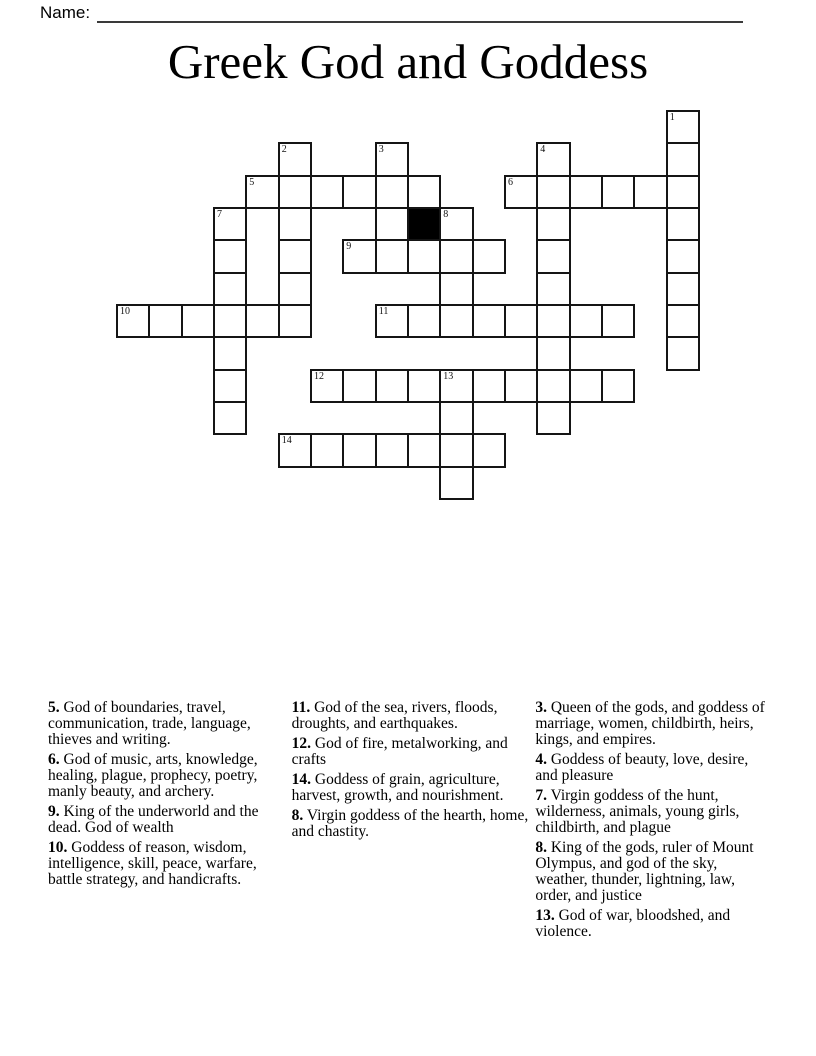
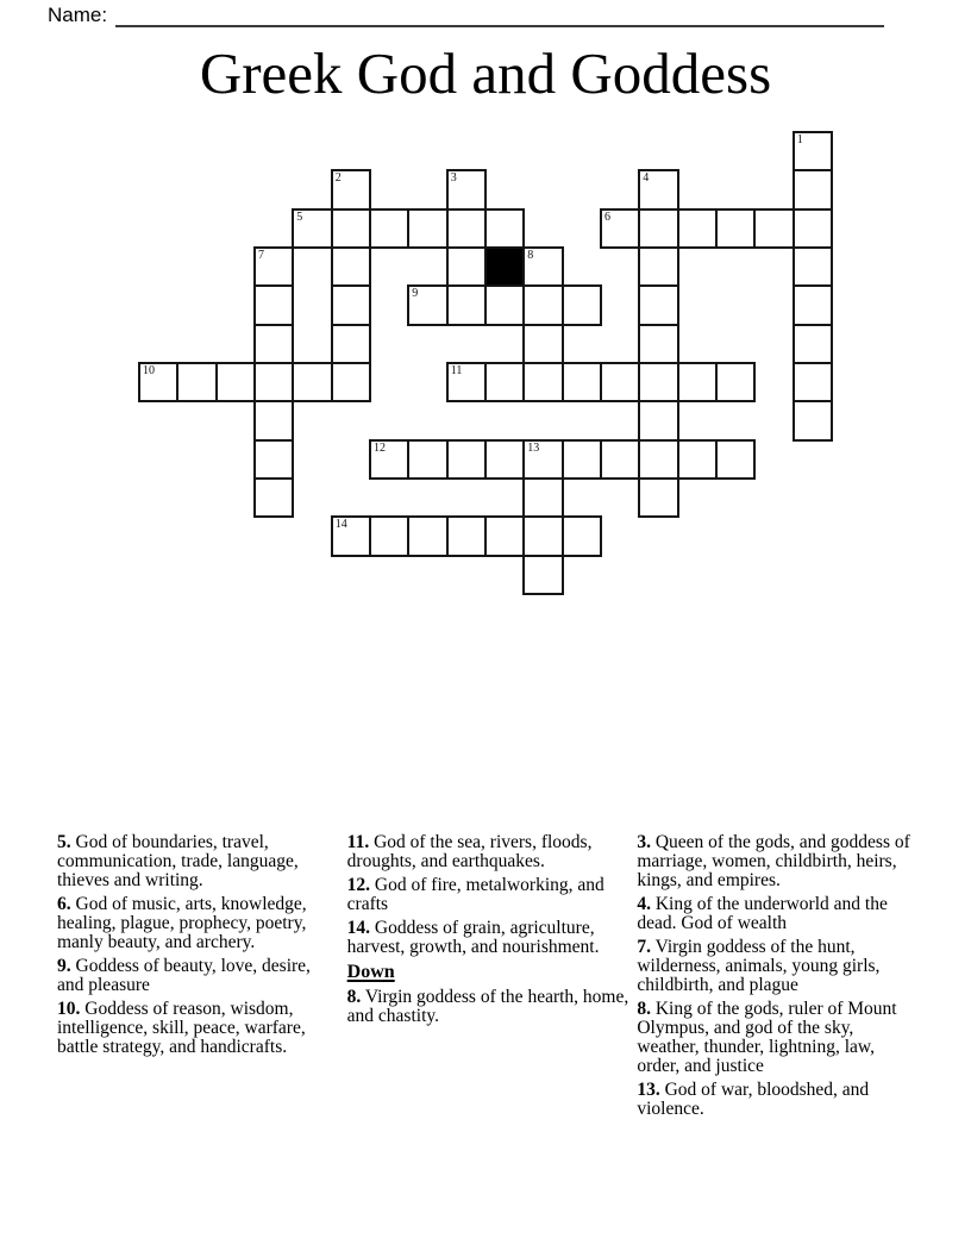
  Name:
  Greek God and Goddess
  1
  2
  3
  4
  5
  6
  7
  8
  9
  10
  11
  12
  13
  14
  5. God of boundaries, travel, communication, trade, language, thieves and writing.
  6. God of music, arts, knowledge, healing, plague, prophecy, poetry, manly beauty, and archery.
- 9. King of the underworld and the dead. God of wealth
+ 9. Goddess of beauty, love, desire, and pleasure
  10. Goddess of reason, wisdom, intelligence, skill, peace, warfare, battle strategy, and handicrafts.
  11. God of the sea, rivers, floods, droughts, and earthquakes.
  12. God of fire, metalworking, and crafts
  14. Goddess of grain, agriculture, harvest, growth, and nourishment.
+ Down
  8. Virgin goddess of the hearth, home, and chastity.
  3. Queen of the gods, and goddess of marriage, women, childbirth, heirs, kings, and empires.
- 4. Goddess of beauty, love, desire, and pleasure
+ 4. King of the underworld and the dead. God of wealth
  7. Virgin goddess of the hunt, wilderness, animals, young girls, childbirth, and plague
  8. King of the gods, ruler of Mount Olympus, and god of the sky, weather, thunder, lightning, law, order, and justice
  13. God of war, bloodshed, and violence.
